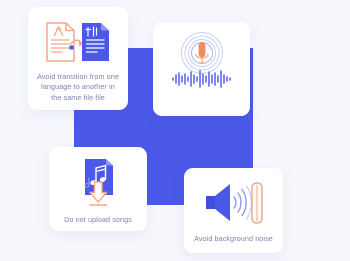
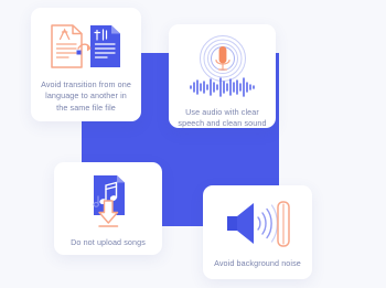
  Avoid transition from one language to another in the same file file
+ Use audio with clear speech and clean sound
  Do not upload songs
  Avoid background noise
